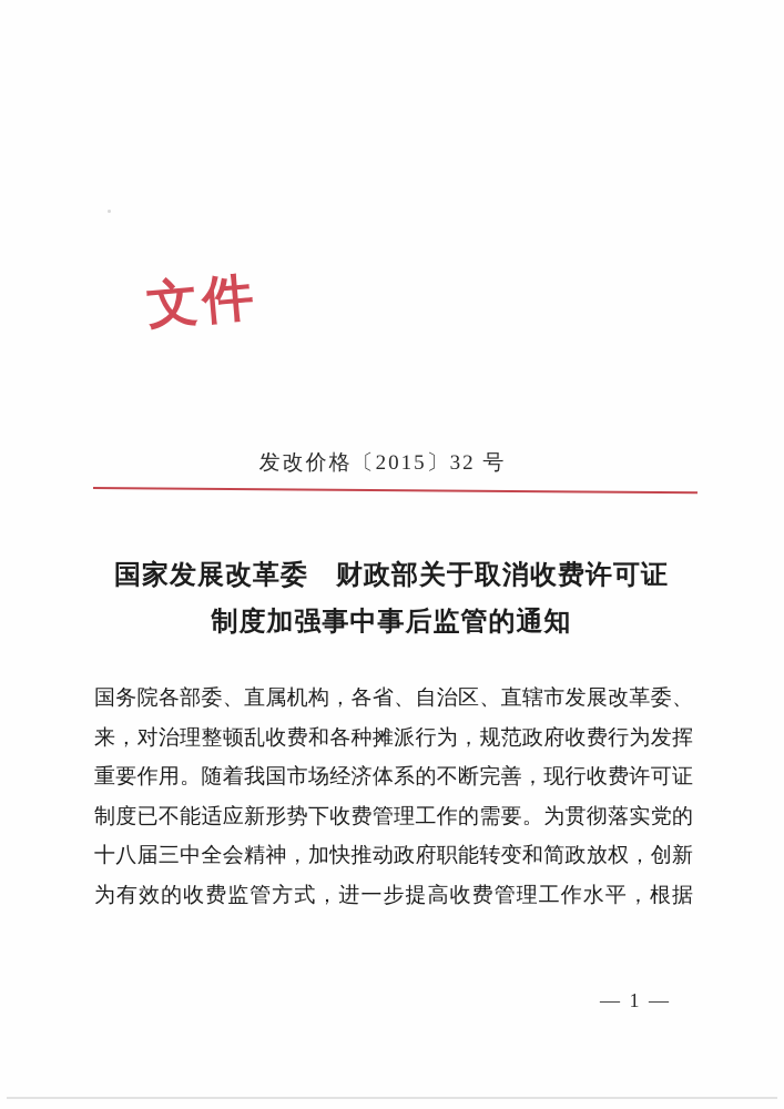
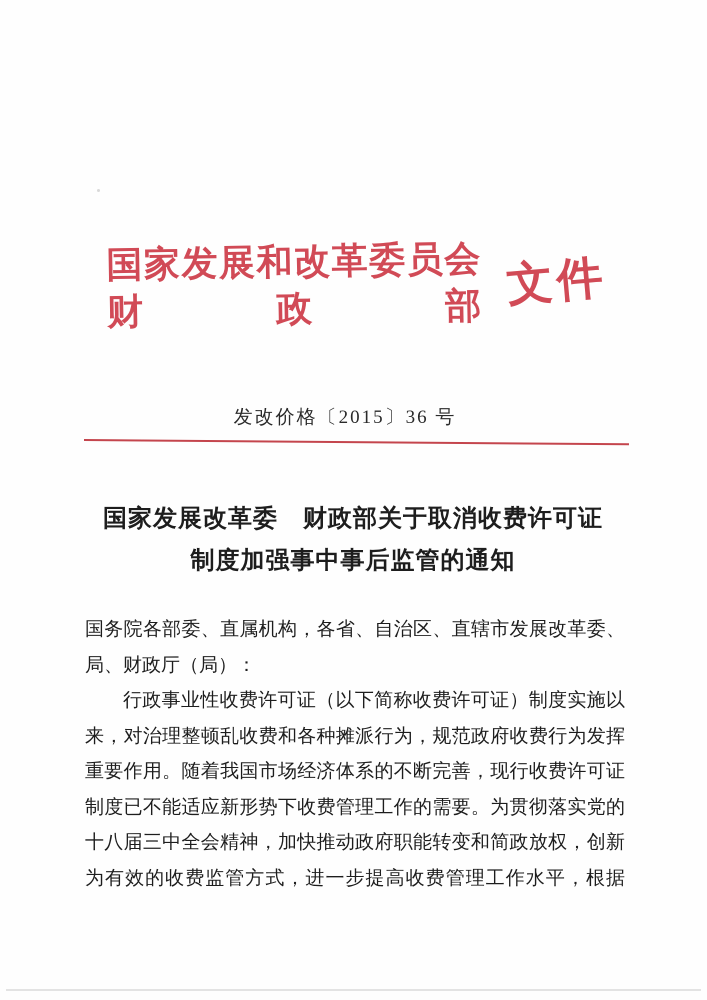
+ 国家发展和改革委员会
+ 财政部
- 发改价格〔2015〕32 号
+ 发改价格〔2015〕36 号
  国家发展改革委 财政部关于取消收费许可证
  制度加强事中事后监管的通知
  国务院各部委、直属机构，各省、自治区、直辖市发展改革委、
+ 局、财政厅（局）：
+ 行政事业性收费许可证（以下简称收费许可证）制度实施以
  来，对治理整顿乱收费和各种摊派行为，规范政府收费行为发挥
  重要作用。随着我国市场经济体系的不断完善，现行收费许可证
  制度已不能适应新形势下收费管理工作的需要。为贯彻落实党的
  十八届三中全会精神，加快推动政府职能转变和简政放权，创新
  为有效的收费监管方式，进一步提高收费管理工作水平，根据
- — 1 —
